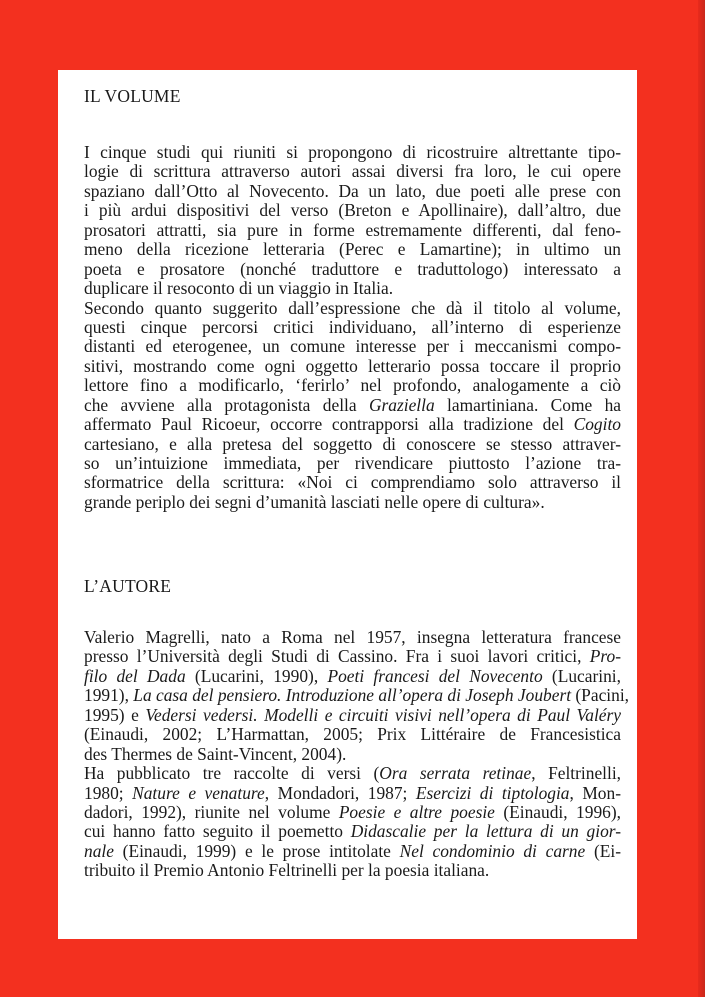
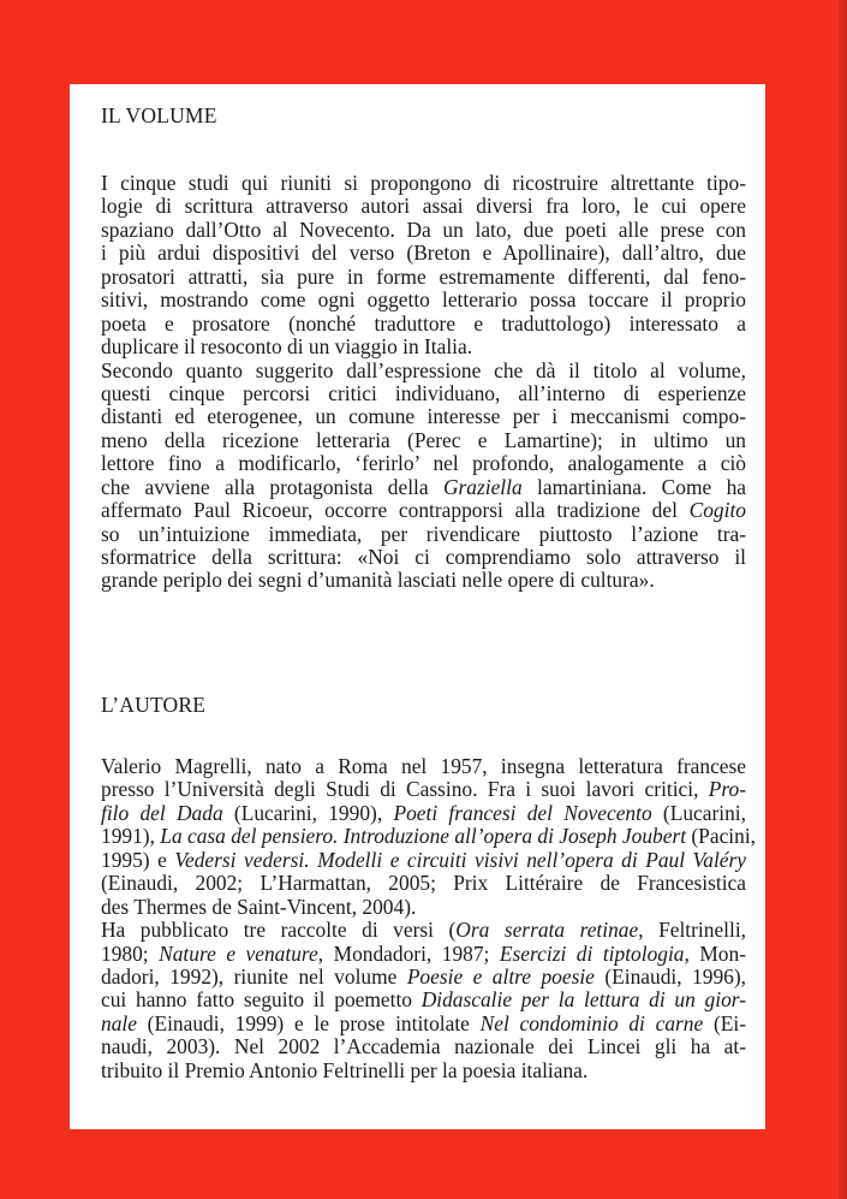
  IL VOLUME
  I cinque studi qui riuniti si propongono di ricostruire altrettante tipo-
  logie di scrittura attraverso autori assai diversi fra loro, le cui opere
  spaziano dall’Otto al Novecento. Da un lato, due poeti alle prese con
  i più ardui dispositivi del verso (Breton e Apollinaire), dall’altro, due
  prosatori attratti, sia pure in forme estremamente differenti, dal feno-
- meno della ricezione letteraria (Perec e Lamartine); in ultimo un
+ sitivi, mostrando come ogni oggetto letterario possa toccare il proprio
  poeta e prosatore (nonché traduttore e traduttologo) interessato a
  duplicare il resoconto di un viaggio in Italia.
  Secondo quanto suggerito dall’espressione che dà il titolo al volume,
  questi cinque percorsi critici individuano, all’interno di esperienze
  distanti ed eterogenee, un comune interesse per i meccanismi compo-
- sitivi, mostrando come ogni oggetto letterario possa toccare il proprio
+ meno della ricezione letteraria (Perec e Lamartine); in ultimo un
  lettore fino a modificarlo, ‘ferirlo’ nel profondo, analogamente a ciò
  che avviene alla protagonista della Graziella lamartiniana. Come ha
  affermato Paul Ricoeur, occorre contrapporsi alla tradizione del Cogito
- cartesiano, e alla pretesa del soggetto di conoscere se stesso attraver-
  so un’intuizione immediata, per rivendicare piuttosto l’azione tra-
  sformatrice della scrittura: «Noi ci comprendiamo solo attraverso il
  grande periplo dei segni d’umanità lasciati nelle opere di cultura».
  L’AUTORE
  Valerio Magrelli, nato a Roma nel 1957, insegna letteratura francese
  presso l’Università degli Studi di Cassino. Fra i suoi lavori critici, Pro-
  filo del Dada (Lucarini, 1990), Poeti francesi del Novecento (Lucarini,
  1991), La casa del pensiero. Introduzione all’opera di Joseph Joubert (Pacini,
  1995) e Vedersi vedersi. Modelli e circuiti visivi nell’opera di Paul Valéry
  (Einaudi, 2002; L’Harmattan, 2005; Prix Littéraire de Francesistica
  des Thermes de Saint-Vincent, 2004).
  Ha pubblicato tre raccolte di versi (Ora serrata retinae, Feltrinelli,
  1980; Nature e venature, Mondadori, 1987; Esercizi di tiptologia, Mon-
  dadori, 1992), riunite nel volume Poesie e altre poesie (Einaudi, 1996),
  cui hanno fatto seguito il poemetto Didascalie per la lettura di un gior-
  nale (Einaudi, 1999) e le prose intitolate Nel condominio di carne (Ei-
+ naudi, 2003). Nel 2002 l’Accademia nazionale dei Lincei gli ha at-
  tribuito il Premio Antonio Feltrinelli per la poesia italiana.
